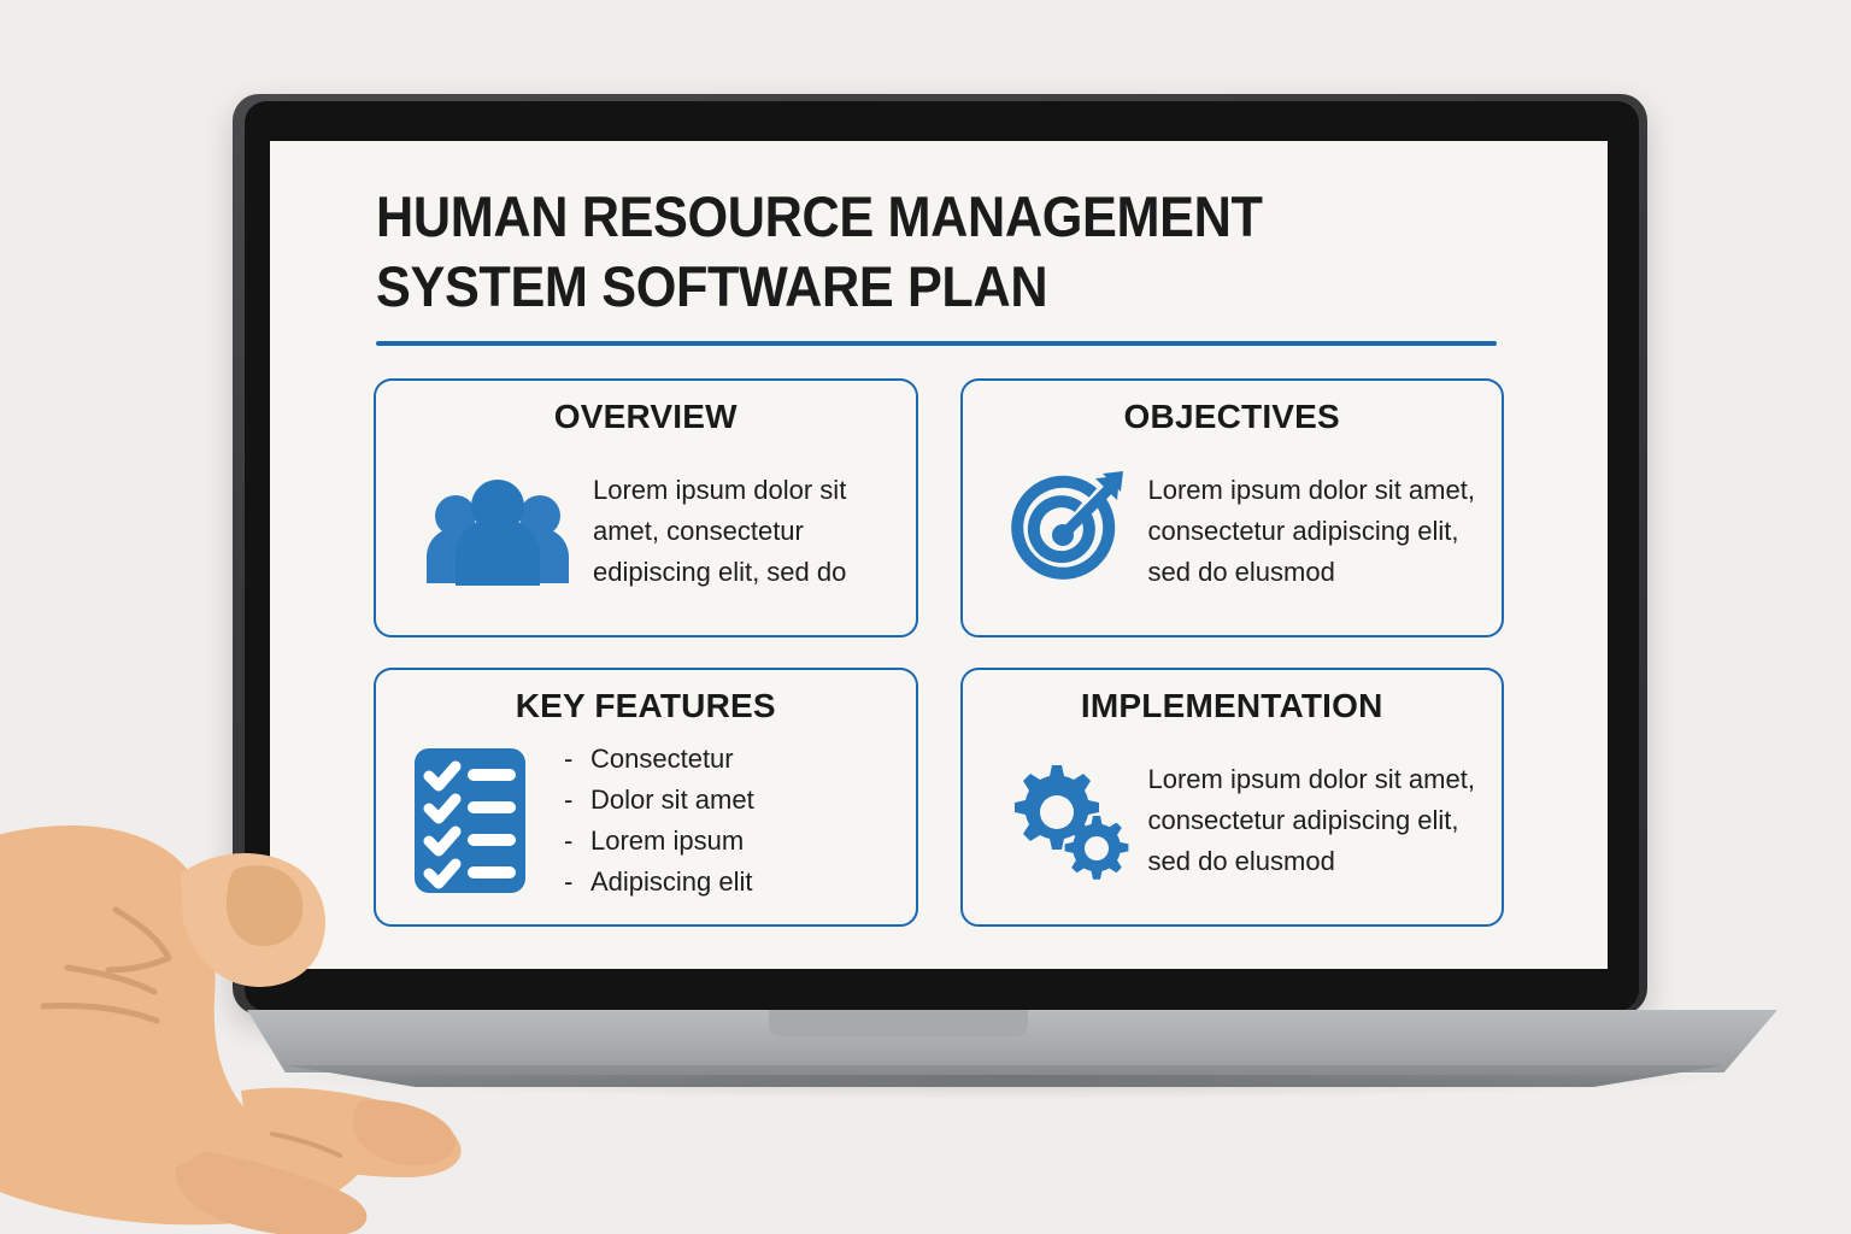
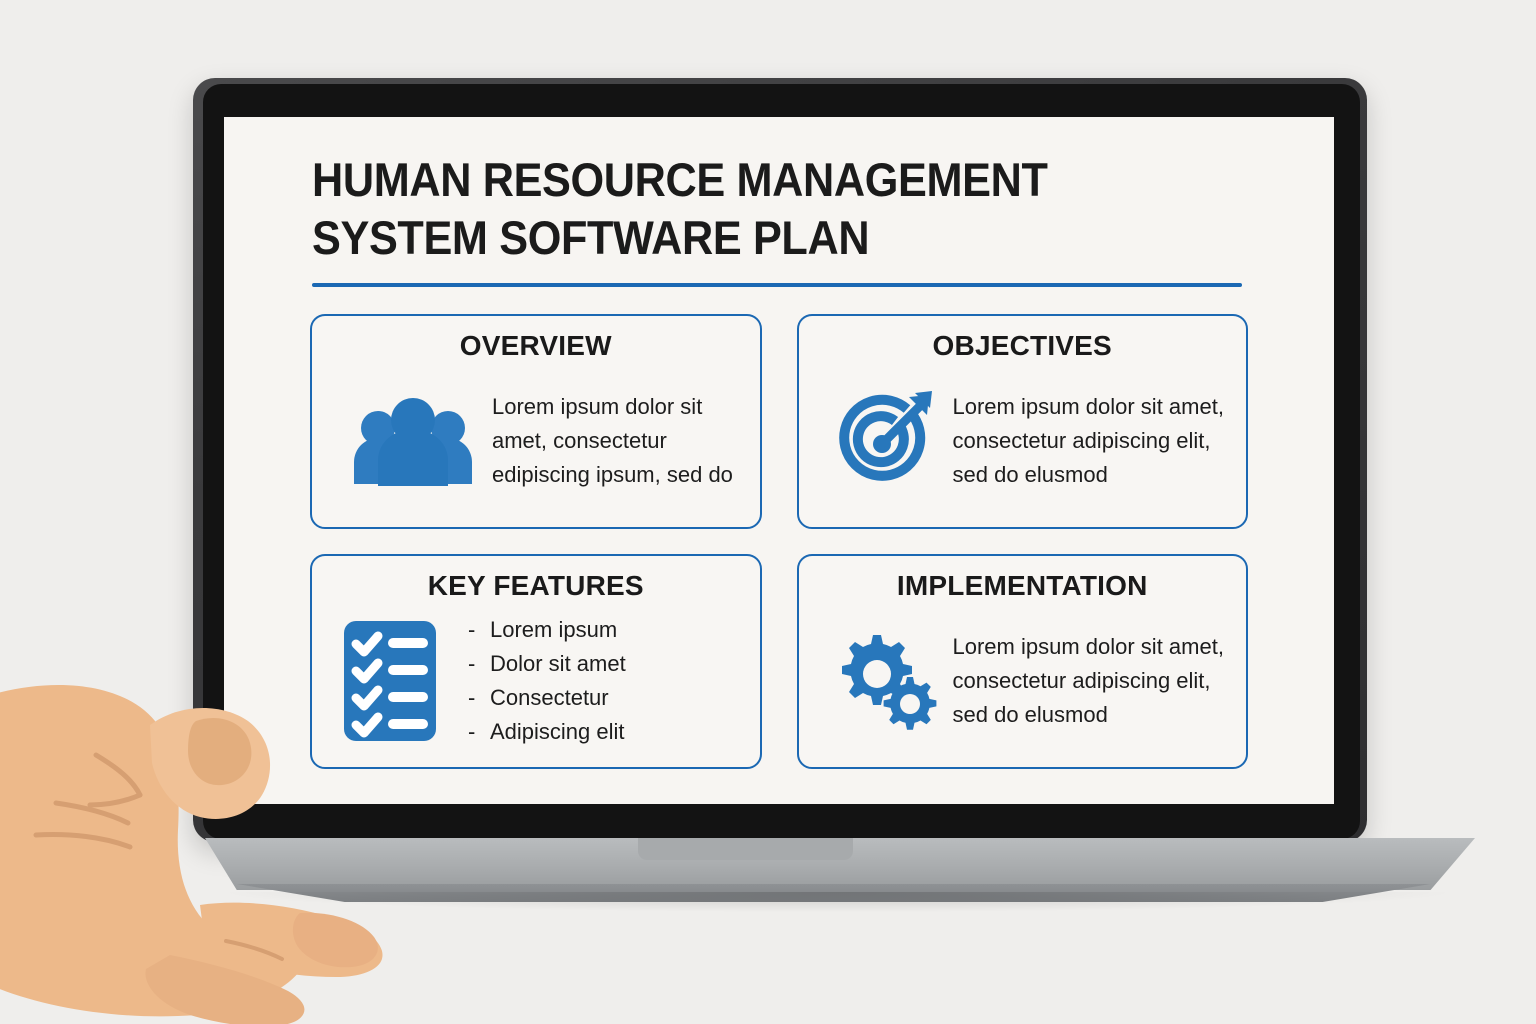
  HUMAN RESOURCE MANAGEMENT
  SYSTEM SOFTWARE PLAN
  OVERVIEW
- Lorem ipsum dolor sit amet, consectetur edipiscing elit, sed do
+ Lorem ipsum dolor sit amet, consectetur edipiscing ipsum, sed do
  OBJECTIVES
  Lorem ipsum dolor sit amet, consectetur adipiscing elit, sed do elusmod
  KEY FEATURES
- - Consectetur
+ - Lorem ipsum
  - Dolor sit amet
- - Lorem ipsum
+ - Consectetur
  - Adipiscing elit
  IMPLEMENTATION
  Lorem ipsum dolor sit amet, consectetur adipiscing elit, sed do elusmod
